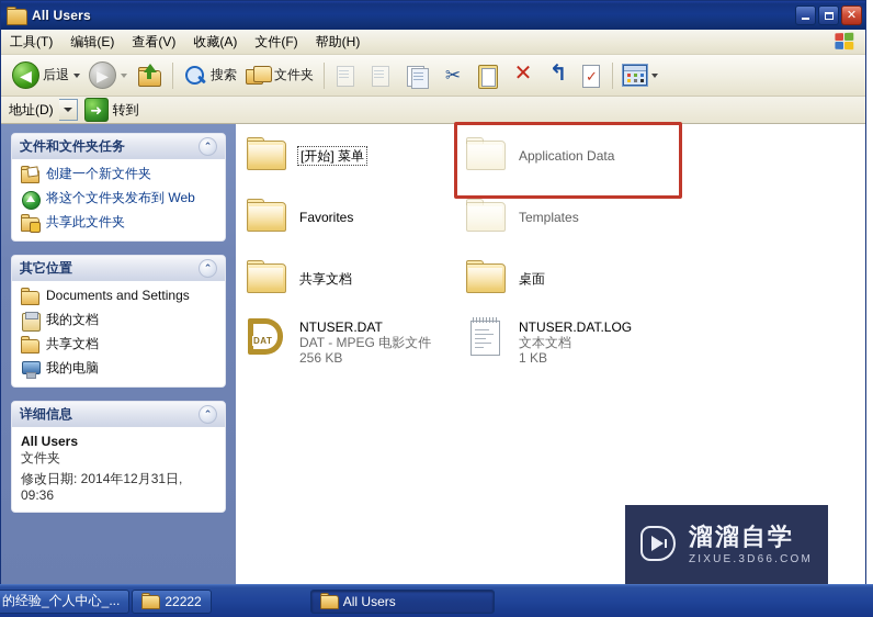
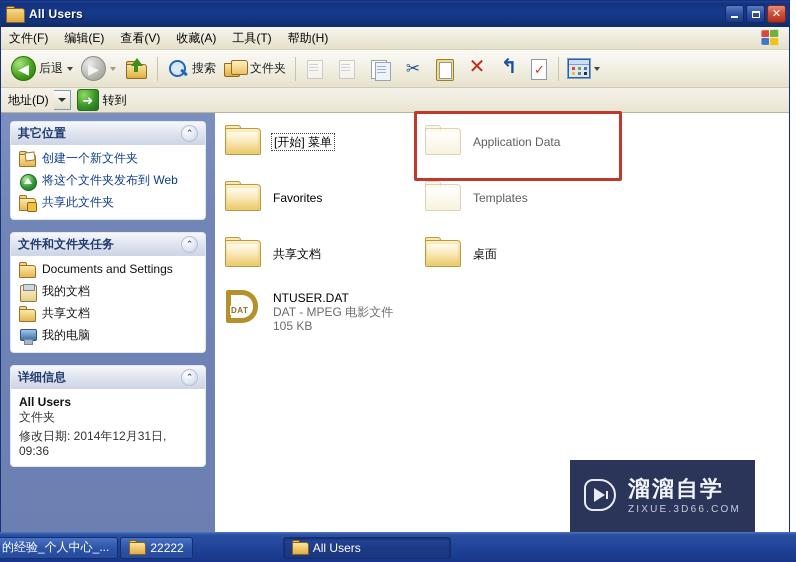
  All Users
  ✕
- 工具(T)
+ 文件(F)
  编辑(E)
  查看(V)
  收藏(A)
- 文件(F)
+ 工具(T)
  帮助(H)
  ◀
  后退
  ▶
  搜索
  文件夹
  ✂
  ✕
  ↰
  ✓
  地址(D)
  ➜
  转到
- 文件和文件夹任务
+ 其它位置
  ⌃
  创建一个新文件夹
  将这个文件夹发布到 Web
  共享此文件夹
- 其它位置
+ 文件和文件夹任务
  ⌃
  Documents and Settings
  我的文档
  共享文档
  我的电脑
  详细信息
  ⌃
  All Users
  文件夹
  修改日期: 2014年12月31日, 09:36
  [开始] 菜单
  Application Data
  Favorites
  Templates
  共享文档
  桌面
  DAT
  NTUSER.DAT
  DAT - MPEG 电影文件
- 256 KB
+ 105 KB
- NTUSER.DAT.LOG
- 文本文档
- 1 KB
  溜溜自学
  ZIXUE.3D66.COM
  的经验_个人中心_...
  22222
  All Users
